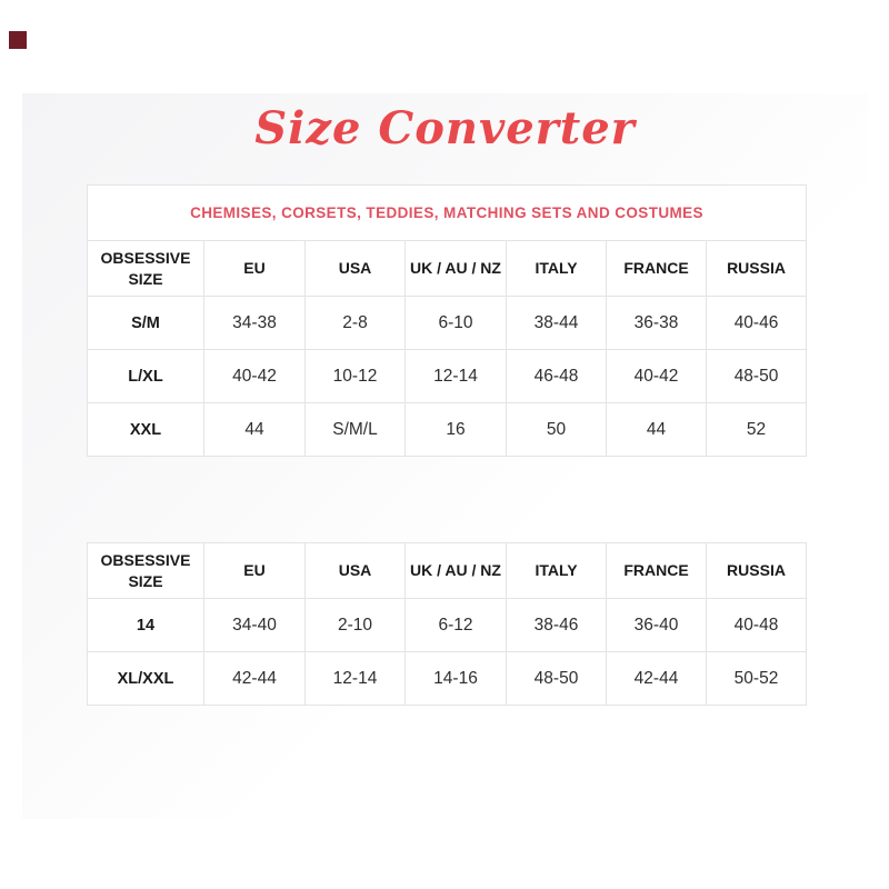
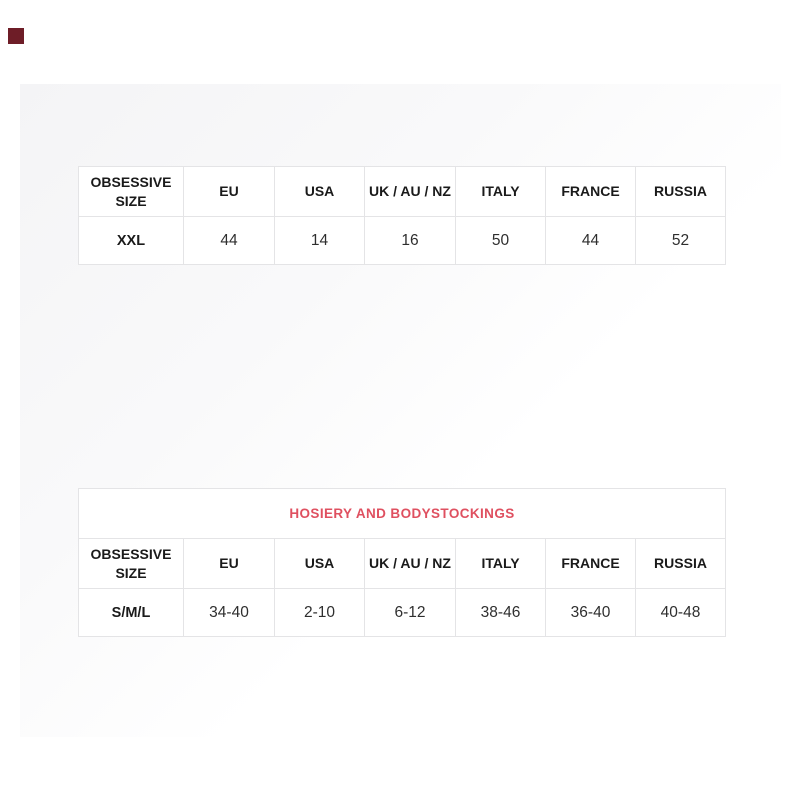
- Size Converter
- CHEMISES, CORSETS, TEDDIES, MATCHING SETS AND COSTUMES
  OBSESSIVE SIZE	EU	USA	UK / AU / NZ	ITALY	FRANCE	RUSSIA
- S/M	34-38	2-8	6-10	38-44	36-38	40-46
- L/XL	40-42	10-12	12-14	46-48	40-42	48-50
- XXL	44	S/M/L	16	50	44	52
+ XXL	44	14	16	50	44	52
+ HOSIERY AND BODYSTOCKINGS
  OBSESSIVE SIZE	EU	USA	UK / AU / NZ	ITALY	FRANCE	RUSSIA
- 14	34-40	2-10	6-12	38-46	36-40	40-48
+ S/M/L	34-40	2-10	6-12	38-46	36-40	40-48
- XL/XXL	42-44	12-14	14-16	48-50	42-44	50-52
